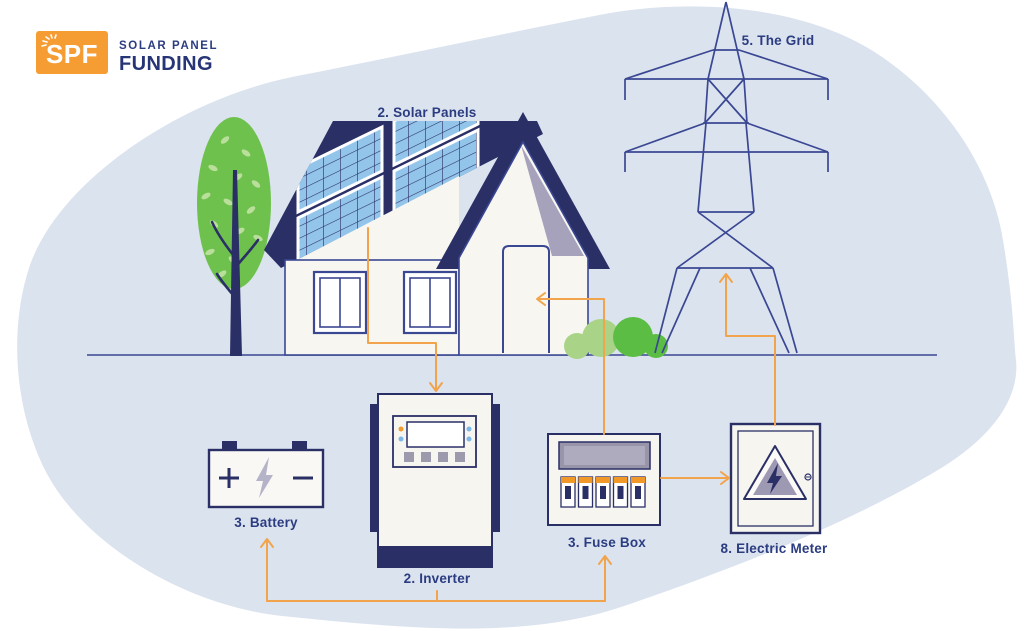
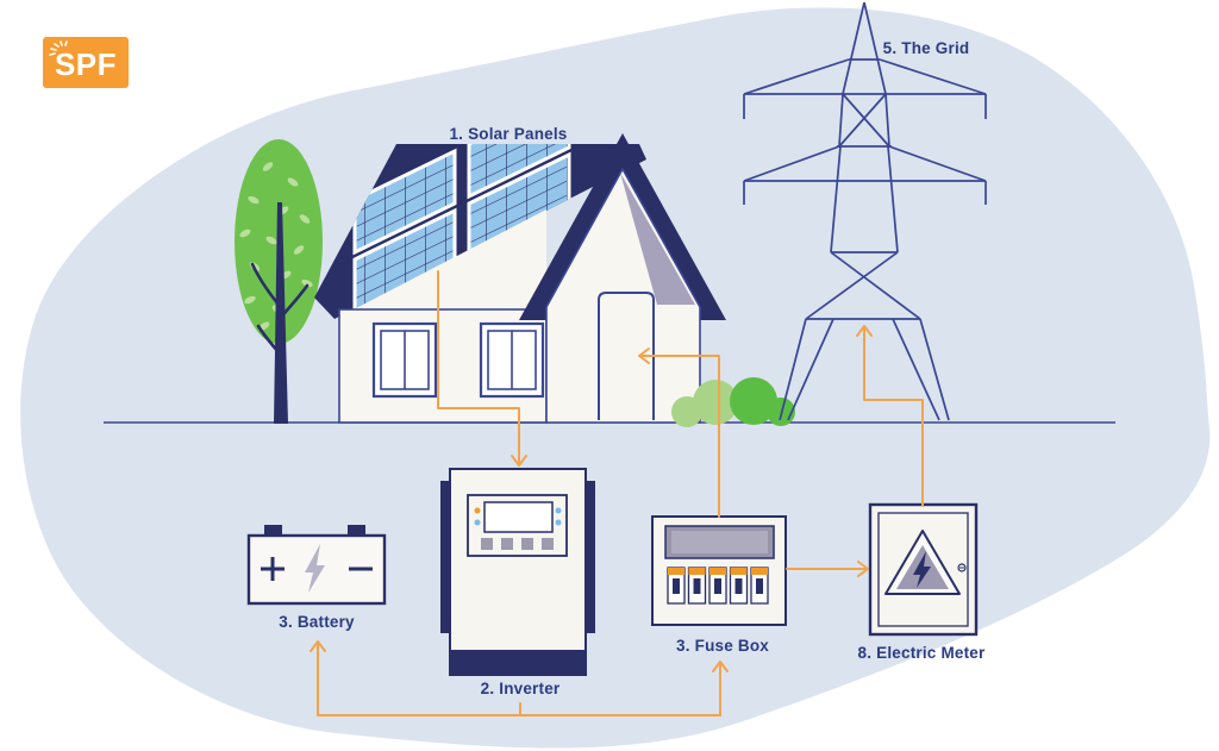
  SPF
- SOLAR PANEL
- FUNDING
- 2. Solar Panels
+ 1. Solar Panels
  5. The Grid
  3. Battery
  2. Inverter
  3. Fuse Box
  8. Electric Meter
